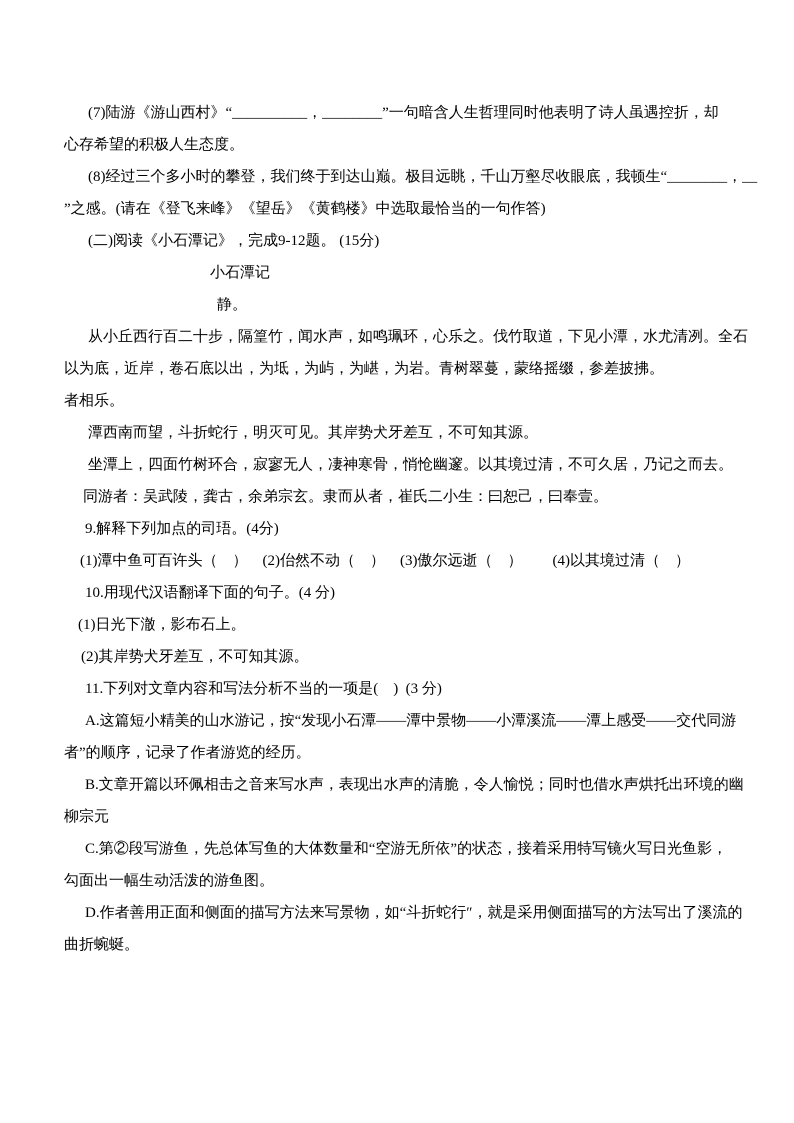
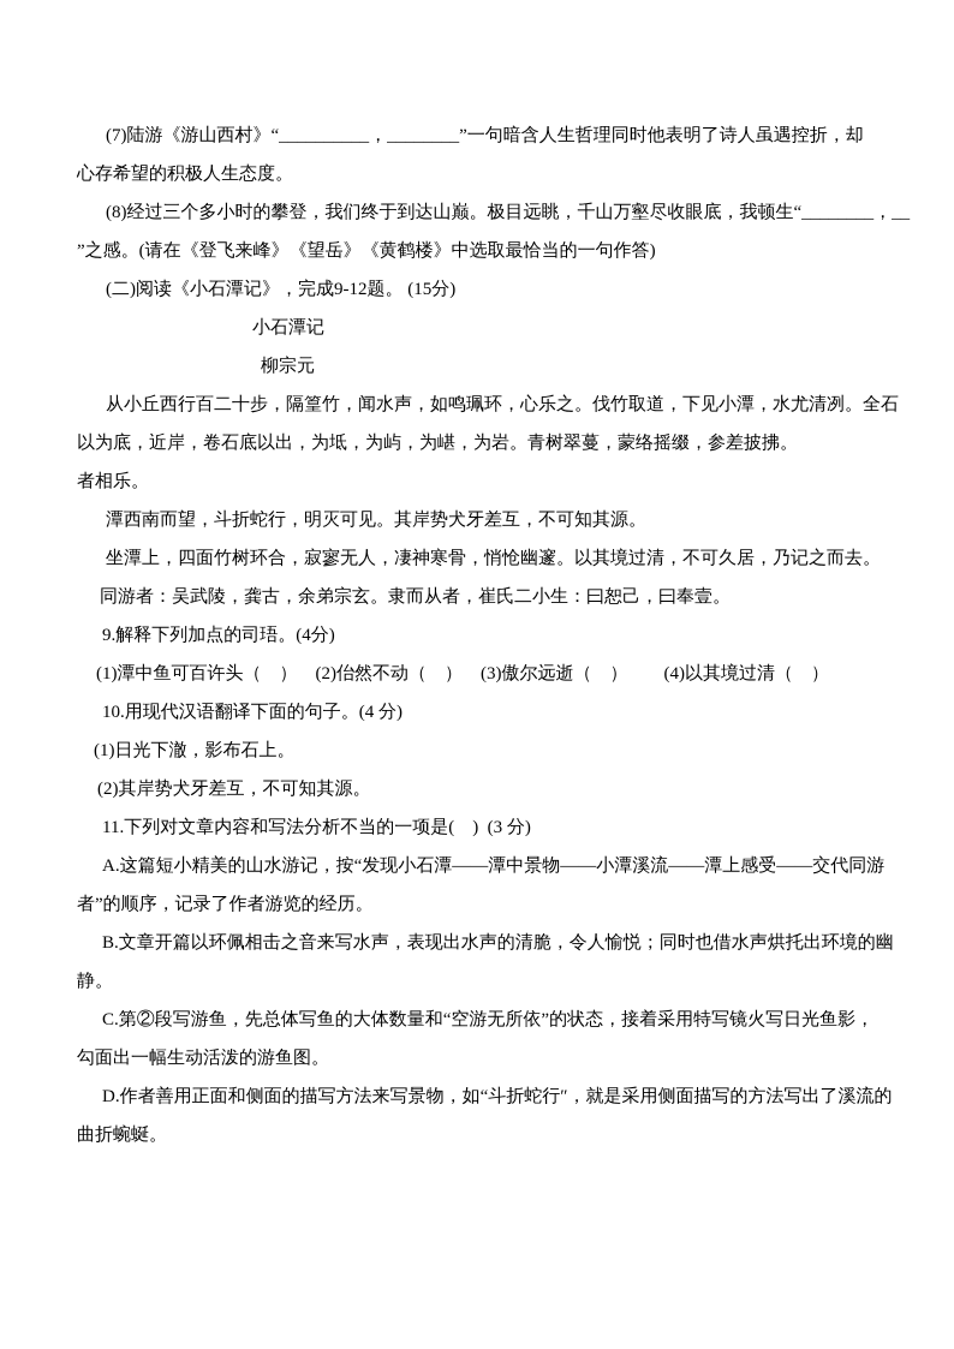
  (7)陆游《游山西村》“__________，________”一句暗含人生哲理同时他表明了诗人虽遇控折，却
  心存希望的积极人生态度。
  (8)经过三个多小时的攀登，我们终于到达山巅。极目远眺，千山万壑尽收眼底，我顿生“________，__
  ”之感。(请在《登飞来峰》《望岳》《黄鹤楼》中选取最恰当的一句作答)
  (二)阅读《小石潭记》，完成9-12题。 (15分)
  小石潭记
- 静。
+ 柳宗元
  从小丘西行百二十步，隔篁竹，闻水声，如鸣珮环，心乐之。伐竹取道，下见小潭，水尤清冽。全石
  以为底，近岸，卷石底以出，为坻，为屿，为嵁，为岩。青树翠蔓，蒙络摇缀，参差披拂。
  者相乐。
  潭西南而望，斗折蛇行，明灭可见。其岸势犬牙差互，不可知其源。
  坐潭上，四面竹树环合，寂寥无人，凄神寒骨，悄怆幽邃。以其境过清，不可久居，乃记之而去。
  同游者：吴武陵，龚古，余弟宗玄。隶而从者，崔氏二小生：曰恕己，曰奉壹。
  9.解释下列加点的司珸。(4分)
  (1)潭中鱼可百许头（ ） (2)佁然不动（ ） (3)傲尔远逝（ ） (4)以其境过清（ ）
  10.用现代汉语翻译下面的句子。(4 分)
  (1)日光下澈，影布石上。
  (2)其岸势犬牙差互，不可知其源。
  11.下列对文章内容和写法分析不当的一项是( ) (3 分)
  A.这篇短小精美的山水游记，按“发现小石潭——潭中景物——小潭溪流——潭上感受——交代同游
  者”的顺序，记录了作者游览的经历。
  B.文章开篇以环佩相击之音来写水声，表现出水声的清脆，令人愉悦；同时也借水声烘托出环境的幽
- 柳宗元
+ 静。
  C.第②段写游鱼，先总体写鱼的大体数量和“空游无所依”的状态，接着采用特写镜火写日光鱼影，
  勾面出一幅生动活泼的游鱼图。
  D.作者善用正面和侧面的描写方法来写景物，如“斗折蛇行″，就是采用侧面描写的方法写出了溪流的
  曲折蜿蜒。
